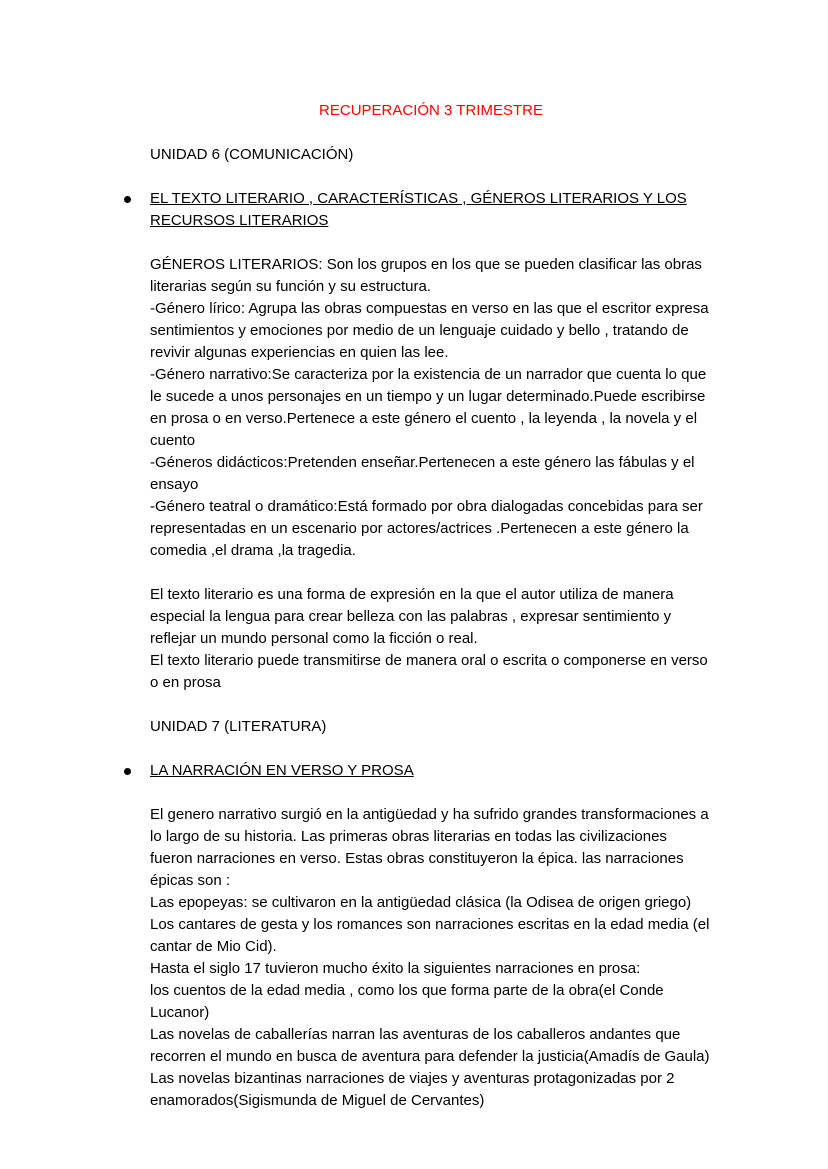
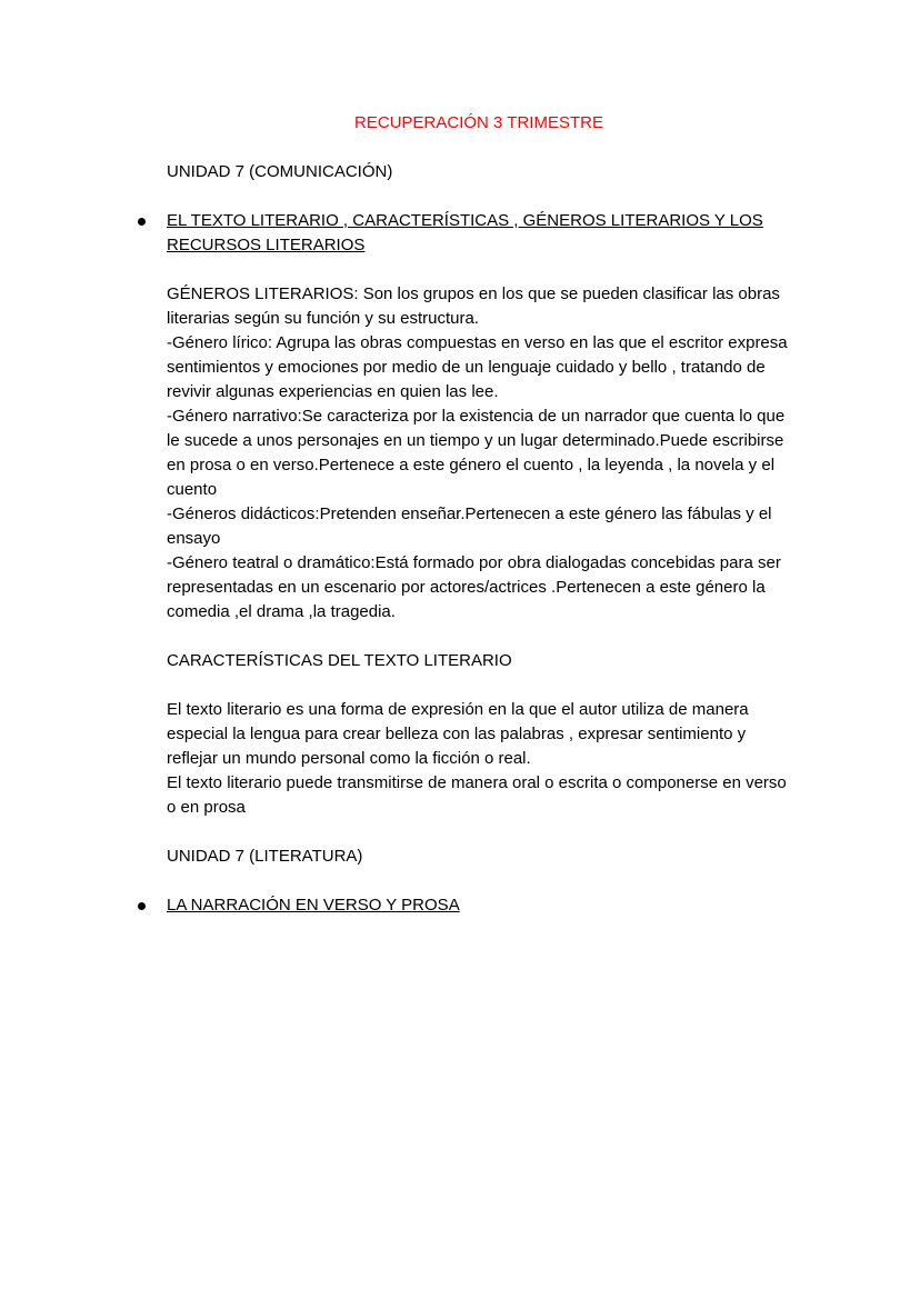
  RECUPERACIÓN 3 TRIMESTRE
- UNIDAD 6 (COMUNICACIÓN)
+ UNIDAD 7 (COMUNICACIÓN)
  EL TEXTO LITERARIO , CARACTERÍSTICAS , GÉNEROS LITERARIOS Y LOS RECURSOS LITERARIOS
  GÉNEROS LITERARIOS: Son los grupos en los que se pueden clasificar las obras literarias según su función y su estructura.
  -Género lírico: Agrupa las obras compuestas en verso en las que el escritor expresa sentimientos y emociones por medio de un lenguaje cuidado y bello , tratando de revivir algunas experiencias en quien las lee.
  -Género narrativo:Se caracteriza por la existencia de un narrador que cuenta lo que le sucede a unos personajes en un tiempo y un lugar determinado.Puede escribirse en prosa o en verso.Pertenece a este género el cuento , la leyenda , la novela y el cuento
  -Géneros didácticos:Pretenden enseñar.Pertenecen a este género las fábulas y el ensayo
  -Género teatral o dramático:Está formado por obra dialogadas concebidas para ser representadas en un escenario por actores/actrices .Pertenecen a este género la comedia ,el drama ,la tragedia.
+ CARACTERÍSTICAS DEL TEXTO LITERARIO
  El texto literario es una forma de expresión en la que el autor utiliza de manera especial la lengua para crear belleza con las palabras , expresar sentimiento y reflejar un mundo personal como la ficción o real.
  El texto literario puede transmitirse de manera oral o escrita o componerse en verso o en prosa
  UNIDAD 7 (LITERATURA)
  LA NARRACIÓN EN VERSO Y PROSA
- El genero narrativo surgió en la antigüedad y ha sufrido grandes transformaciones a lo largo de su historia. Las primeras obras literarias en todas las civilizaciones fueron narraciones en verso. Estas obras constituyeron la épica. las narraciones épicas son :
- Las epopeyas: se cultivaron en la antigüedad clásica (la Odisea de origen griego)
- Los cantares de gesta y los romances son narraciones escritas en la edad media (el cantar de Mio Cid).
- Hasta el siglo 17 tuvieron mucho éxito la siguientes narraciones en prosa:
- los cuentos de la edad media , como los que forma parte de la obra(el Conde Lucanor)
- Las novelas de caballerías narran las aventuras de los caballeros andantes que recorren el mundo en busca de aventura para defender la justicia(Amadís de Gaula)
- Las novelas bizantinas narraciones de viajes y aventuras protagonizadas por 2 enamorados(Sigismunda de Miguel de Cervantes)
